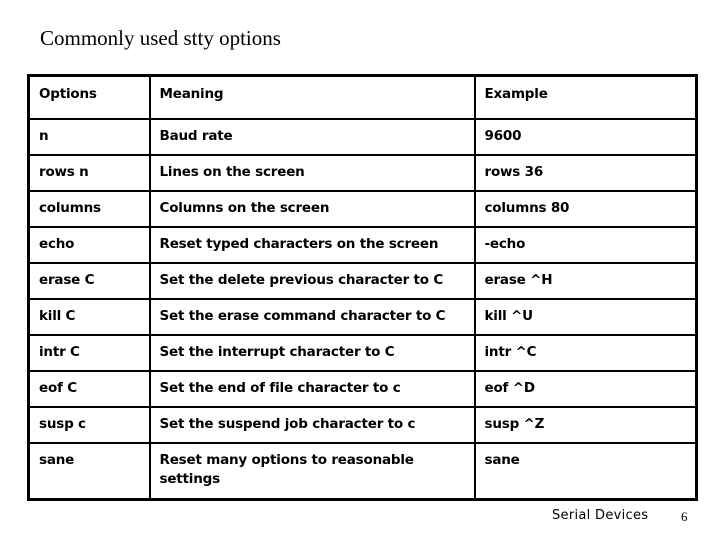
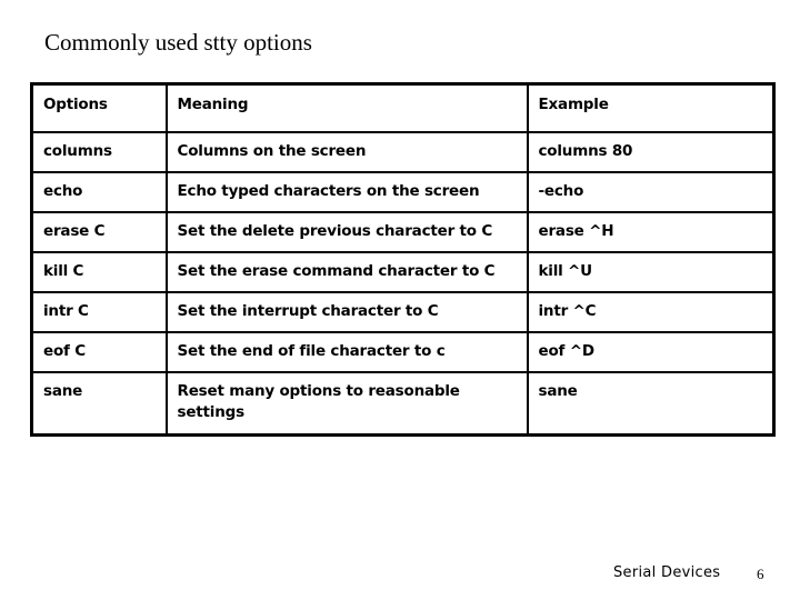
  Commonly used stty options
  Options	Meaning	Example
- n	Baud rate	9600
- rows n	Lines on the screen	rows 36
  columns	Columns on the screen	columns 80
- echo	Reset typed characters on the screen	-echo
+ echo	Echo typed characters on the screen	-echo
  erase C	Set the delete previous character to C	erase ^H
  kill C	Set the erase command character to C	kill ^U
  intr C	Set the interrupt character to C	intr ^C
  eof C	Set the end of file character to c	eof ^D
- susp c	Set the suspend job character to c	susp ^Z
  sane	Reset many options to reasonable settings	sane
  Serial Devices
  6
